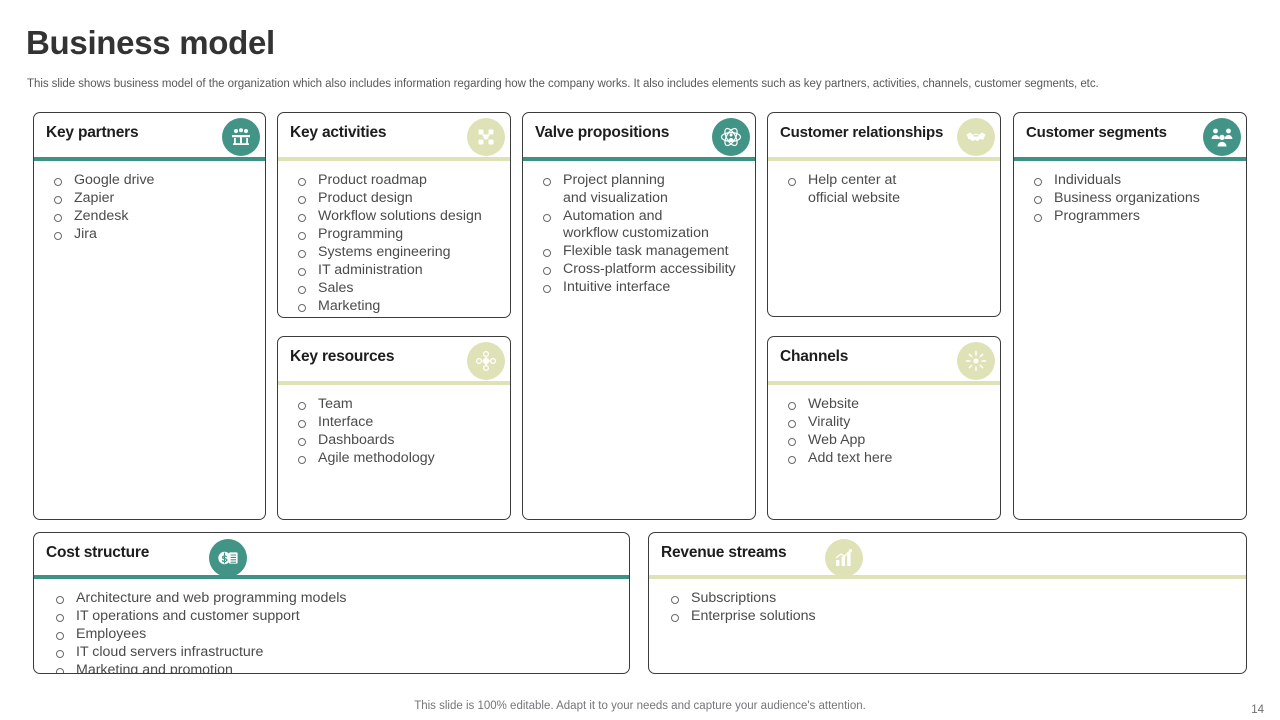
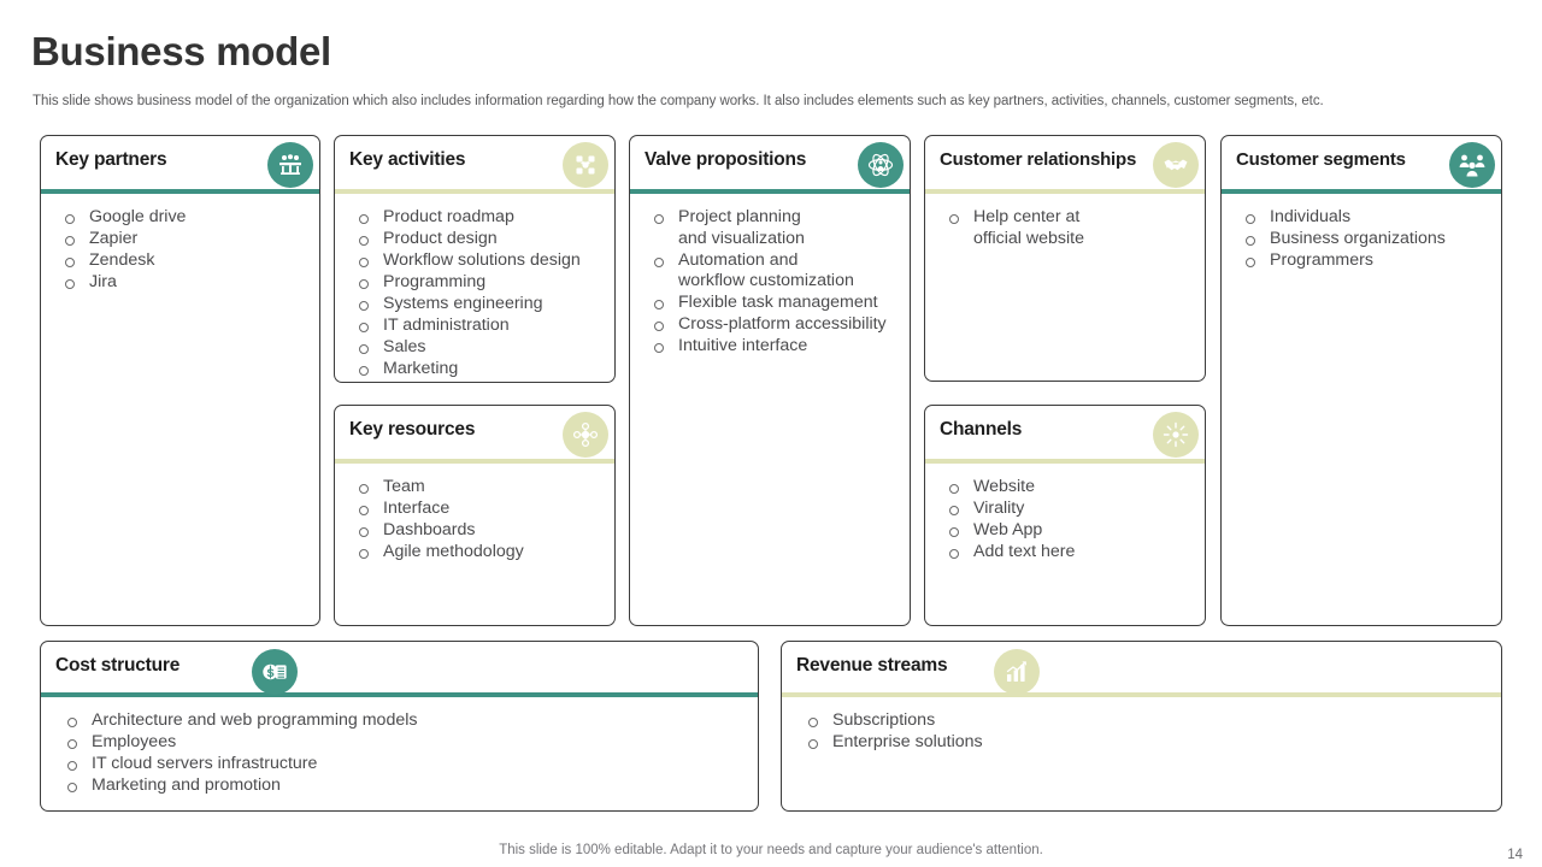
  Business model
  This slide shows business model of the organization which also includes information regarding how the company works. It also includes elements such as key partners, activities, channels, customer segments, etc.
  Key partners
  Google drive
  Zapier
  Zendesk
  Jira
  Key activities
  Product roadmap
  Product design
  Workflow solutions design
  Programming
  Systems engineering
  IT administration
  Sales
  Marketing
  Key resources
  Team
  Interface
  Dashboards
  Agile methodology
  Valve propositions
  Project planning
  and visualization
  Automation and
  workflow customization
  Flexible task management
  Cross-platform accessibility
  Intuitive interface
  Customer relationships
  Help center at
  official website
  Channels
  Website
  Virality
  Web App
  Add text here
  Customer segments
  Individuals
  Business organizations
  Programmers
  Cost structure
  Architecture and web programming models
- IT operations and customer support
  Employees
  IT cloud servers infrastructure
  Marketing and promotion
  Revenue streams
  Subscriptions
  Enterprise solutions
  This slide is 100% editable. Adapt it to your needs and capture your audience's attention.
  14
